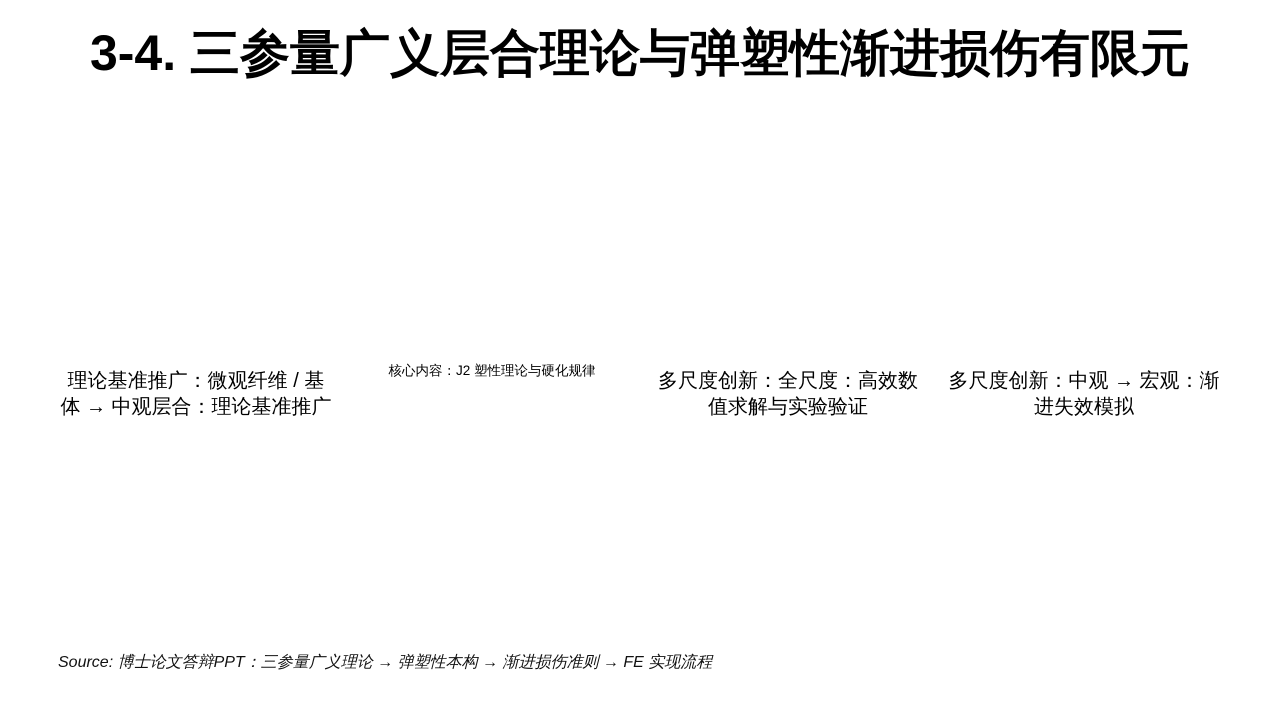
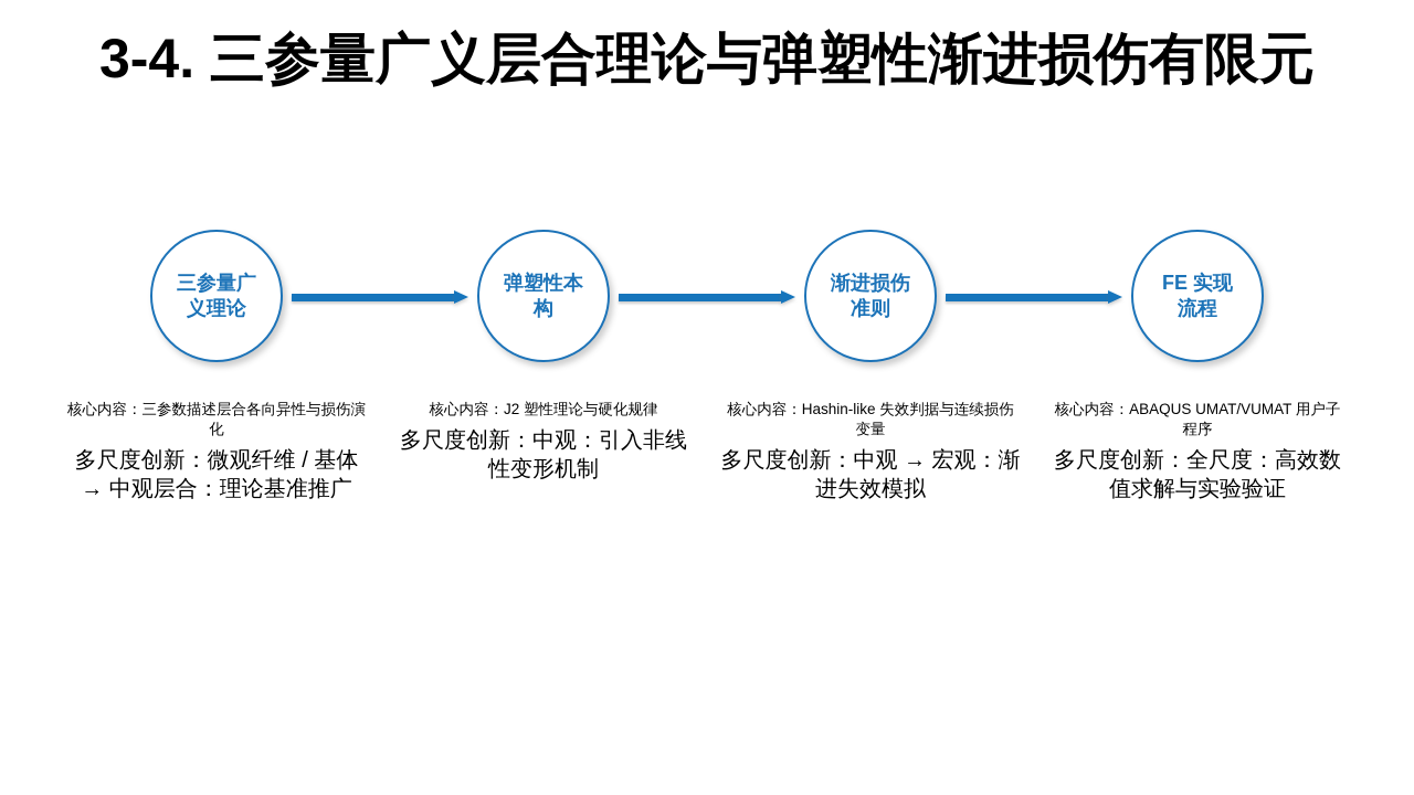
  3-4. 三参量广义层合理论与弹塑性渐进损伤有限元
+ 三参量广义理论
+ 弹塑性本构
+ 渐进损伤准则
+ FE 实现流程
+ 核心内容：三参数描述层合各向异性与损伤演化
- 理论基准推广：微观纤维 / 基体 → 中观层合：理论基准推广
+ 多尺度创新：微观纤维 / 基体 → 中观层合：理论基准推广
  核心内容：J2 塑性理论与硬化规律
+ 多尺度创新：中观：引入非线性变形机制
+ 核心内容：Hashin-like 失效判据与连续损伤变量
- 多尺度创新：全尺度：高效数值求解与实验验证
+ 多尺度创新：中观 → 宏观：渐进失效模拟
+ 核心内容：ABAQUS UMAT/VUMAT 用户子程序
- 多尺度创新：中观 → 宏观：渐进失效模拟
+ 多尺度创新：全尺度：高效数值求解与实验验证
- Source: 博士论文答辩PPT：三参量广义理论 → 弹塑性本构 → 渐进损伤准则 → FE 实现流程
